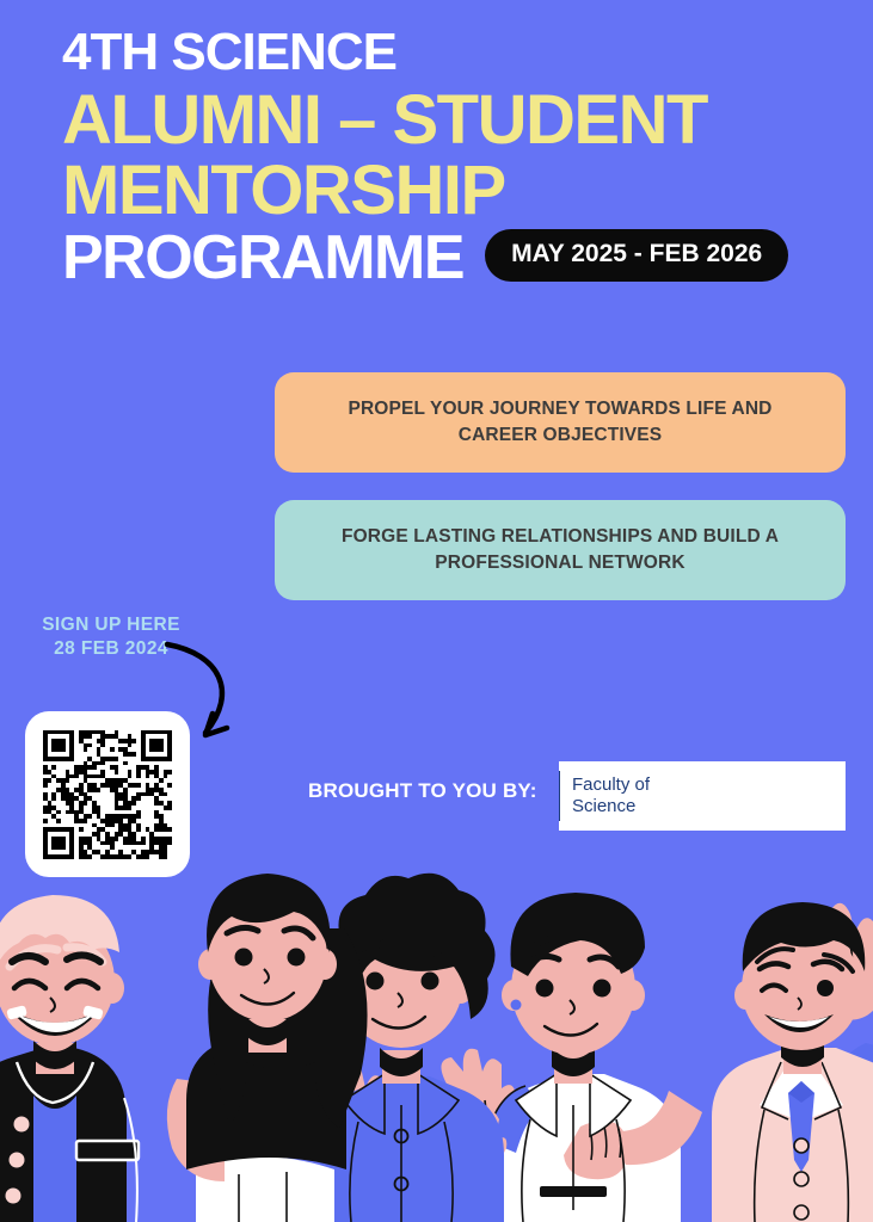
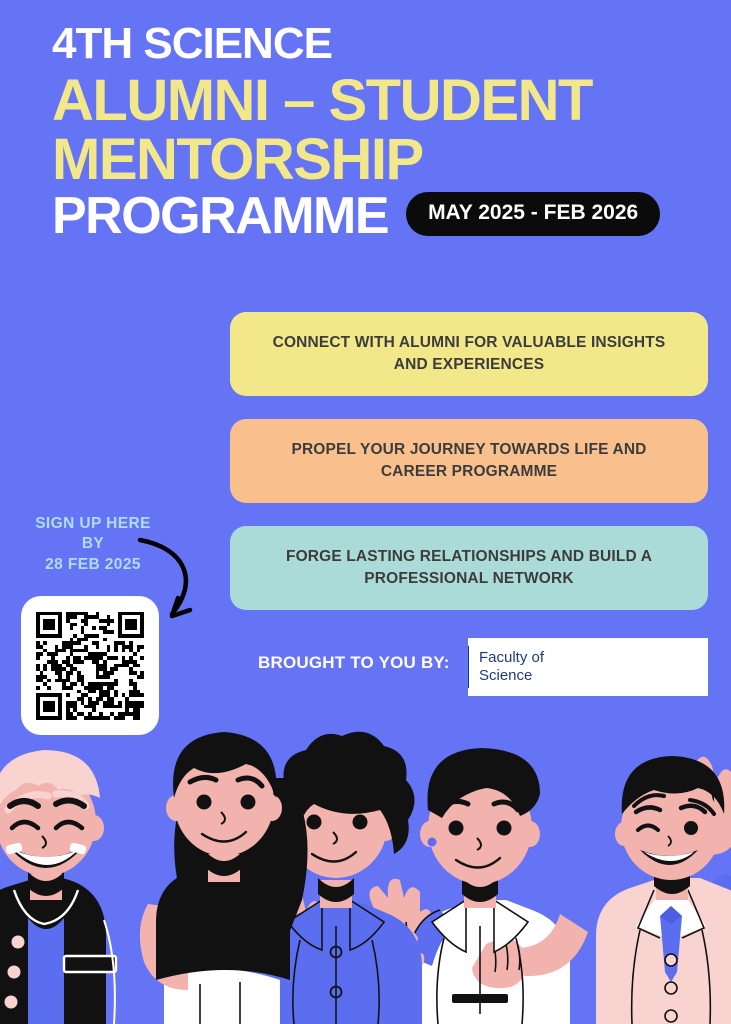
  4TH SCIENCE
  ALUMNI – STUDENT
  MENTORSHIP
  PROGRAMME
  MAY 2025 - FEB 2026
+ CONNECT WITH ALUMNI FOR VALUABLE INSIGHTS AND EXPERIENCES
- PROPEL YOUR JOURNEY TOWARDS LIFE AND CAREER OBJECTIVES
+ PROPEL YOUR JOURNEY TOWARDS LIFE AND CAREER PROGRAMME
  FORGE LASTING RELATIONSHIPS AND BUILD A PROFESSIONAL NETWORK
  SIGN UP HERE
+ BY
- 28 FEB 2024
+ 28 FEB 2025
  BROUGHT TO YOU BY:
  Faculty of
  Science
